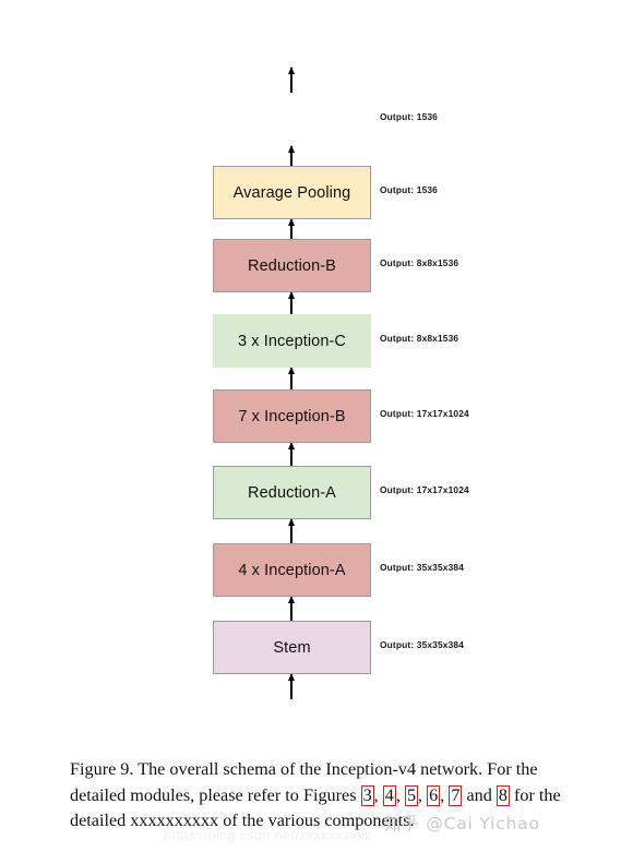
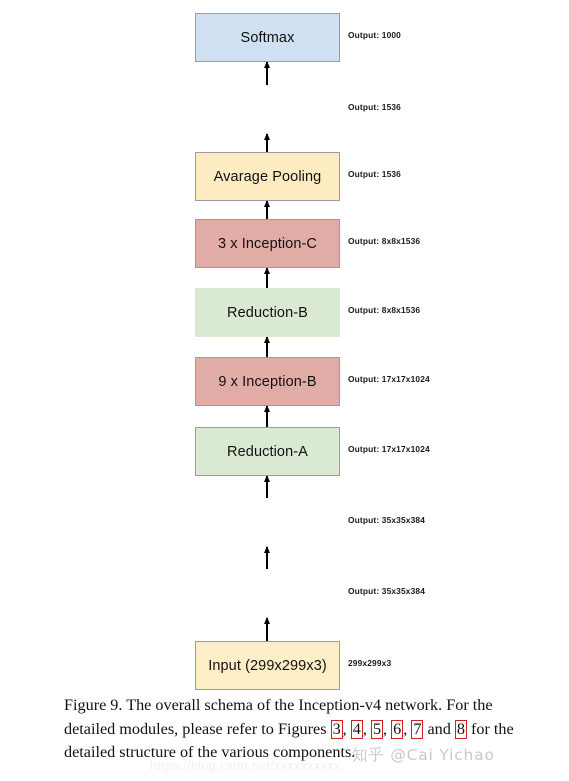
+ Softmax
+ Output: 1000
  Output: 1536
  Avarage Pooling
  Output: 1536
- Reduction-B
+ 3 x Inception-C
  Output: 8x8x1536
- 3 x Inception-C
+ Reduction-B
  Output: 8x8x1536
- 7 x Inception-B
+ 9 x Inception-B
  Output: 17x17x1024
  Reduction-A
  Output: 17x17x1024
- 4 x Inception-A
  Output: 35x35x384
- Stem
  Output: 35x35x384
+ Input (299x299x3)
+ 299x299x3
- Figure 9. The overall schema of the Inception-v4 network. For the detailed modules, please refer to Figures 3, 4, 5, 6, 7 and 8 for the detailed xxxxxxxxxx of the various components.
+ Figure 9. The overall schema of the Inception-v4 network. For the detailed modules, please refer to Figures 3, 4, 5, 6, 7 and 8 for the detailed structure of the various components.
  知乎 @Cai Yichao
  https://blog.csdn.net/xxxxxxxxxx
